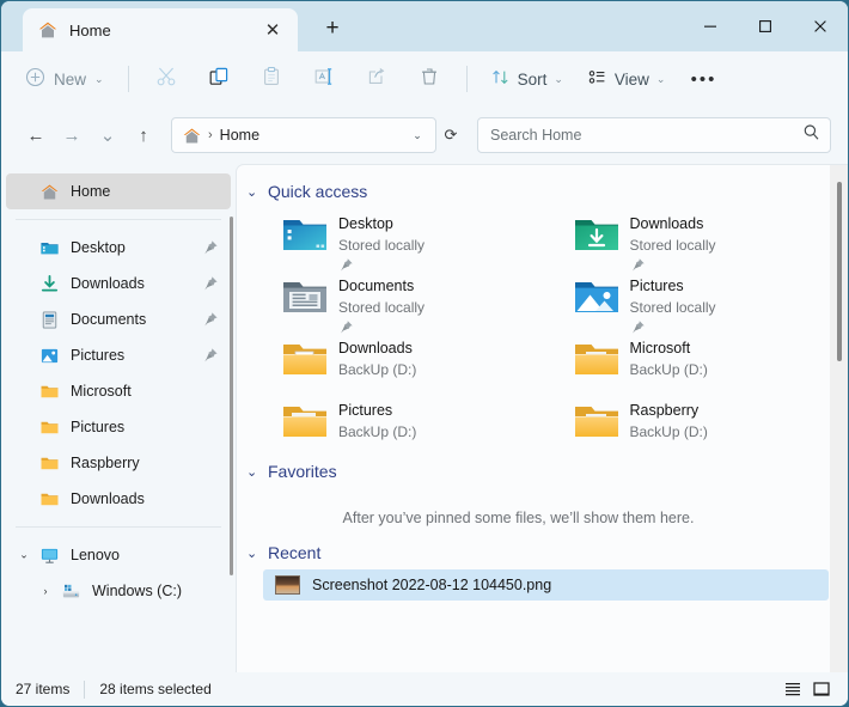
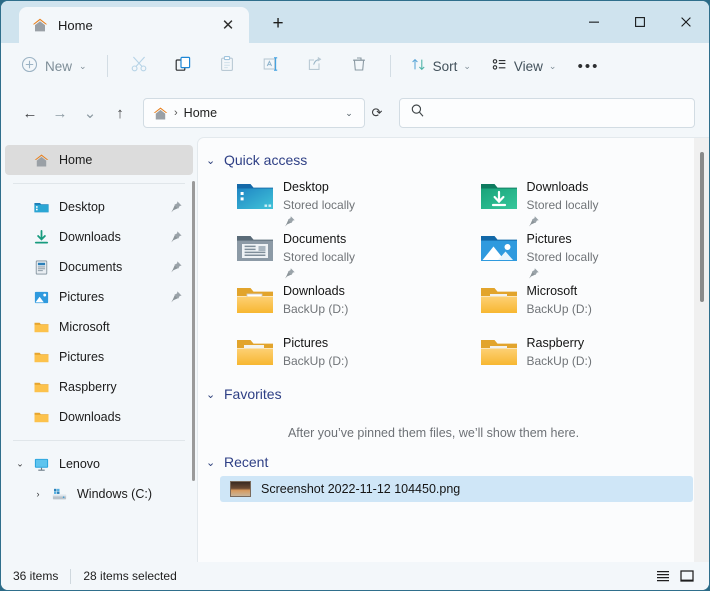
  Home
  ✕
  +
  New
  ⌄
  Sort
  ⌄
  View
  ⌄
  •••
  ←
  →
  ⌄
  ↑
  ›
  Home
  ⌄
  ⟳
- Search Home
  Home
  Desktop
  Downloads
  Documents
  Pictures
  Microsoft
  Pictures
  Raspberry
  Downloads
  ⌄
  Lenovo
  ›
  Windows (C:)
  ⌄
  Quick access
  Desktop
  Stored locally
  Downloads
  Stored locally
  Documents
  Stored locally
  Pictures
  Stored locally
  Downloads
  BackUp (D:)
  Microsoft
  BackUp (D:)
  Pictures
  BackUp (D:)
  Raspberry
  BackUp (D:)
  ⌄
  Favorites
- After you’ve pinned some files, we’ll show them here.
+ After you’ve pinned them files, we’ll show them here.
  ⌄
  Recent
- Screenshot 2022-08-12 104450.png
+ Screenshot 2022-11-12 104450.png
- 27 items
+ 36 items
  28 items selected
